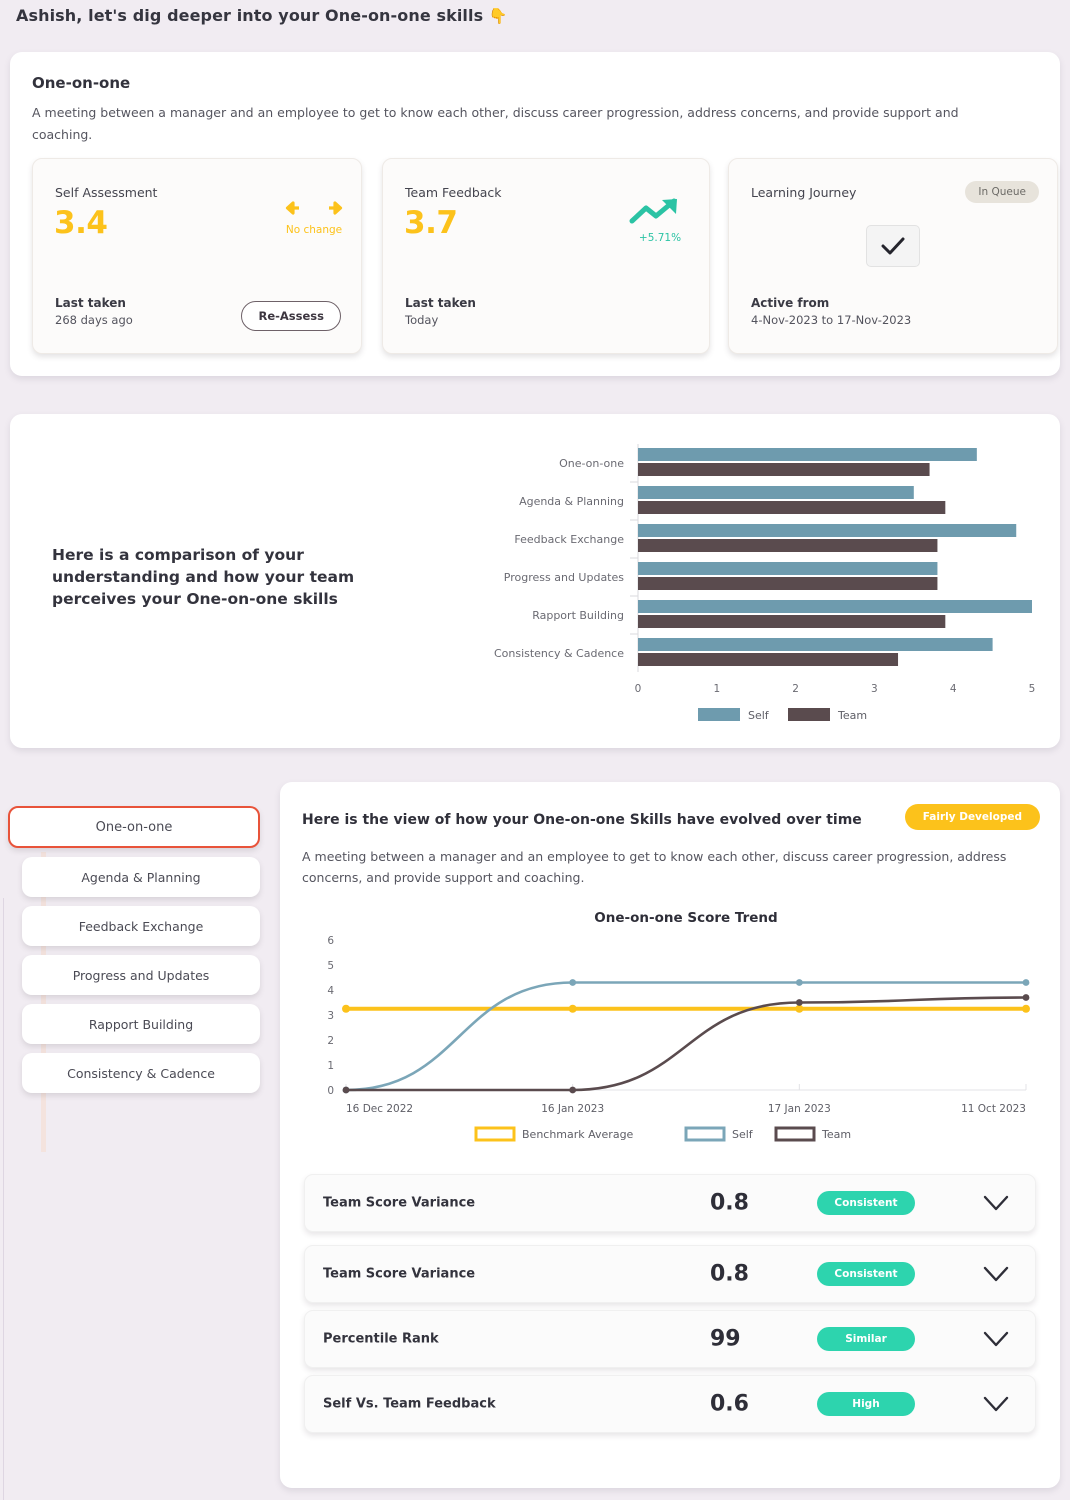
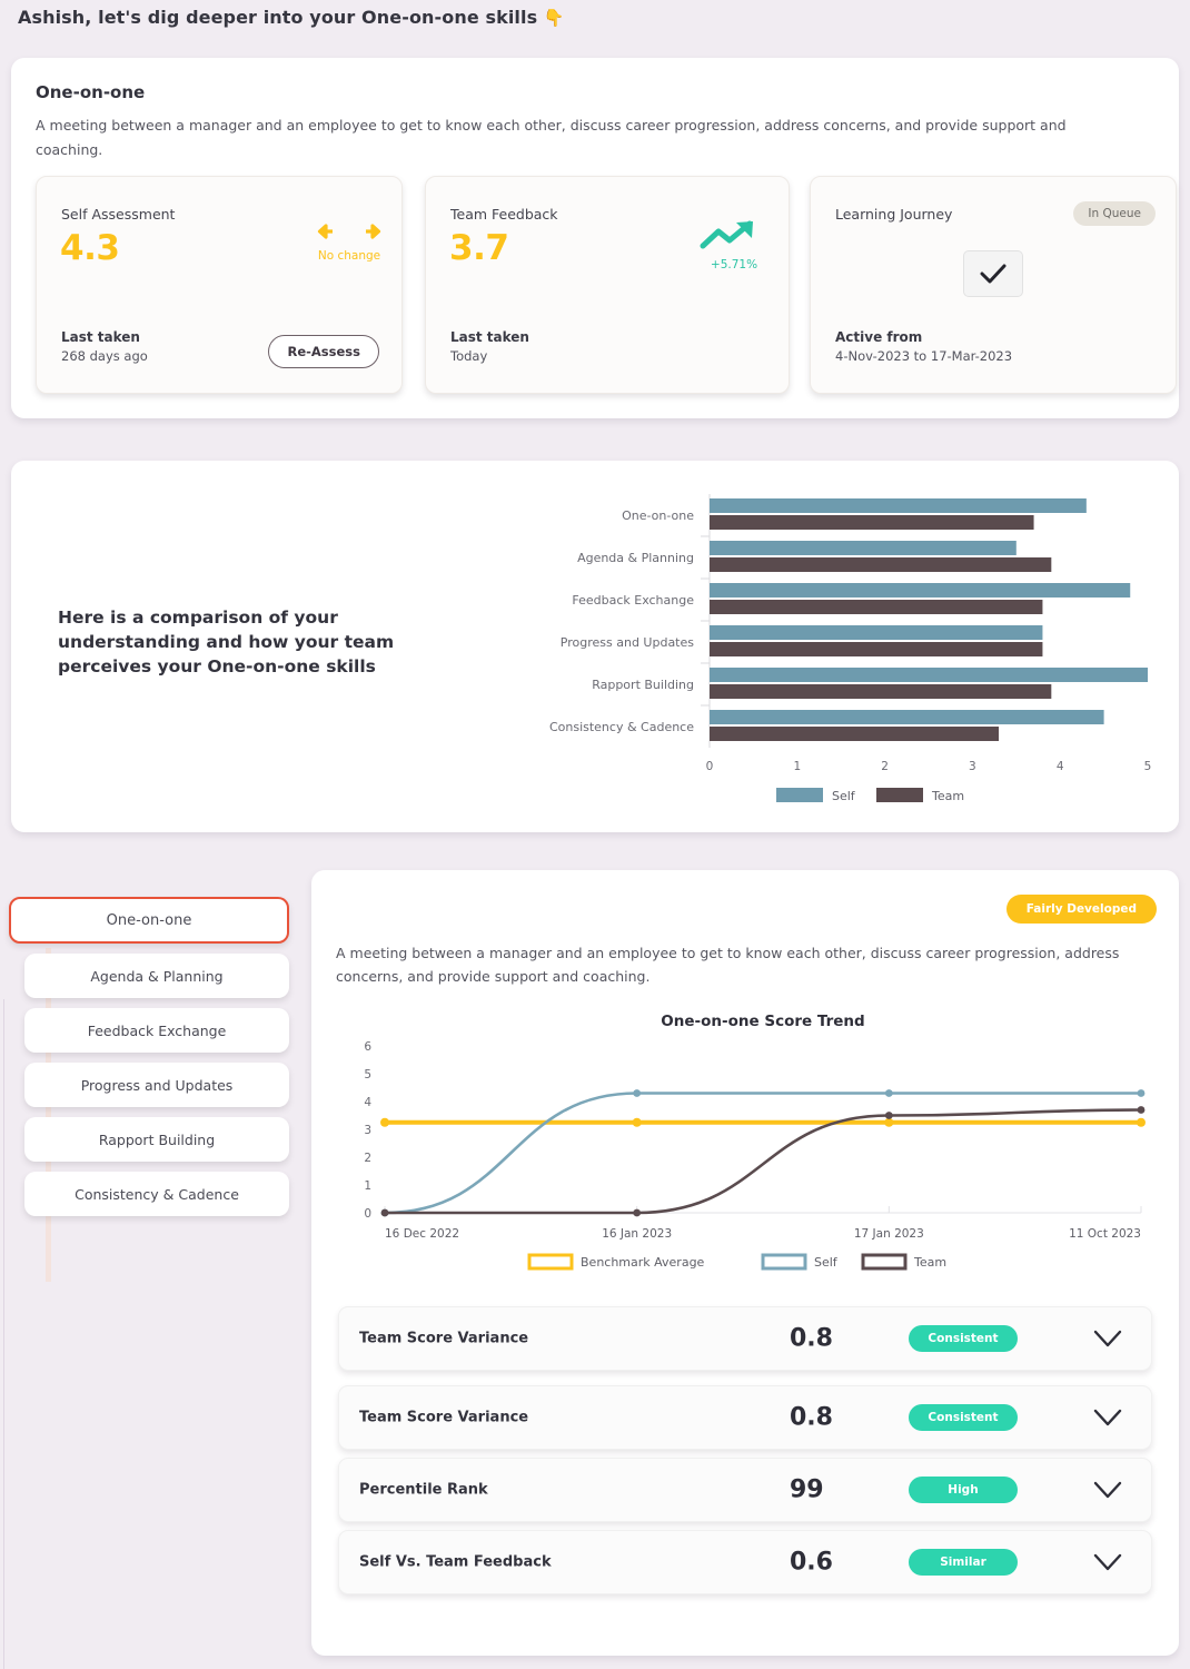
  Ashish, let's dig deeper into your One-on-one skills 👇
  One-on-one
  A meeting between a manager and an employee to get to know each other, discuss career progression, address concerns, and provide support and coaching.
  Self Assessment
- 3.4
+ 4.3
  No change
  Last taken
  268 days ago
  Re-Assess
  Team Feedback
  3.7
  +5.71%
  Last taken
  Today
  Learning Journey
  In Queue
  Active from
- 4-Nov-2023 to 17-Nov-2023
+ 4-Nov-2023 to 17-Mar-2023
  Here is a comparison of your understanding and how your team perceives your One-on-one skills
  One-on-one
  Agenda & Planning
  Feedback Exchange
  Progress and Updates
  Rapport Building
  Consistency & Cadence
  0
  1
  2
  3
  4
  5
  Self
  Team
  One-on-one
  Agenda & Planning
  Feedback Exchange
  Progress and Updates
  Rapport Building
  Consistency & Cadence
- Here is the view of how your One-on-one Skills have evolved over time
  Fairly Developed
  A meeting between a manager and an employee to get to know each other, discuss career progression, address concerns, and provide support and coaching.
  One-on-one Score Trend
  0
  1
  2
  3
  4
  5
  6
  16 Dec 2022
  16 Jan 2023
  17 Jan 2023
  11 Oct 2023
  Benchmark Average
  Self
  Team
  Team Score Variance
  0.8
  Consistent
  Team Score Variance
  0.8
  Consistent
  Percentile Rank
  99
- Similar
+ High
  Self Vs. Team Feedback
  0.6
- High
+ Similar
